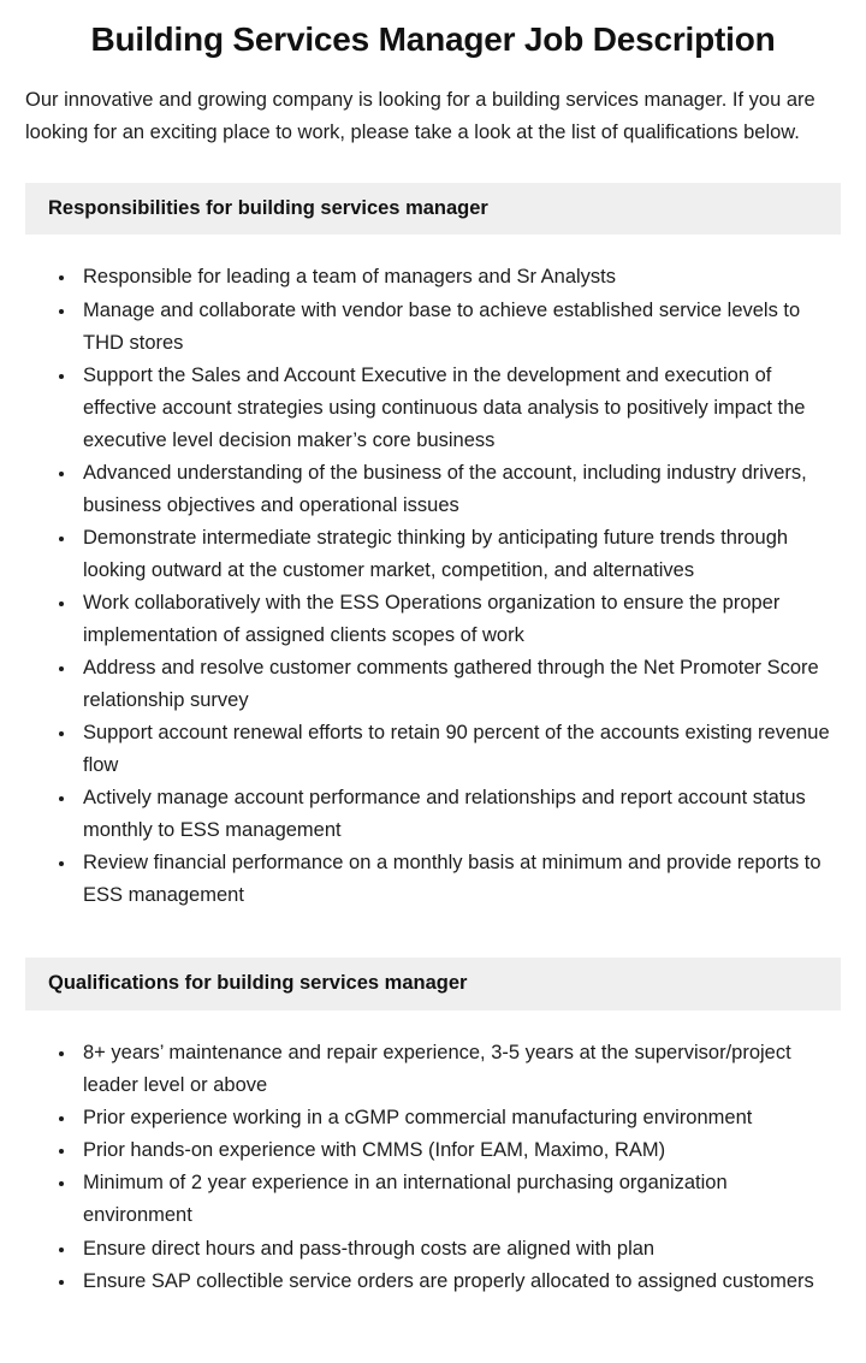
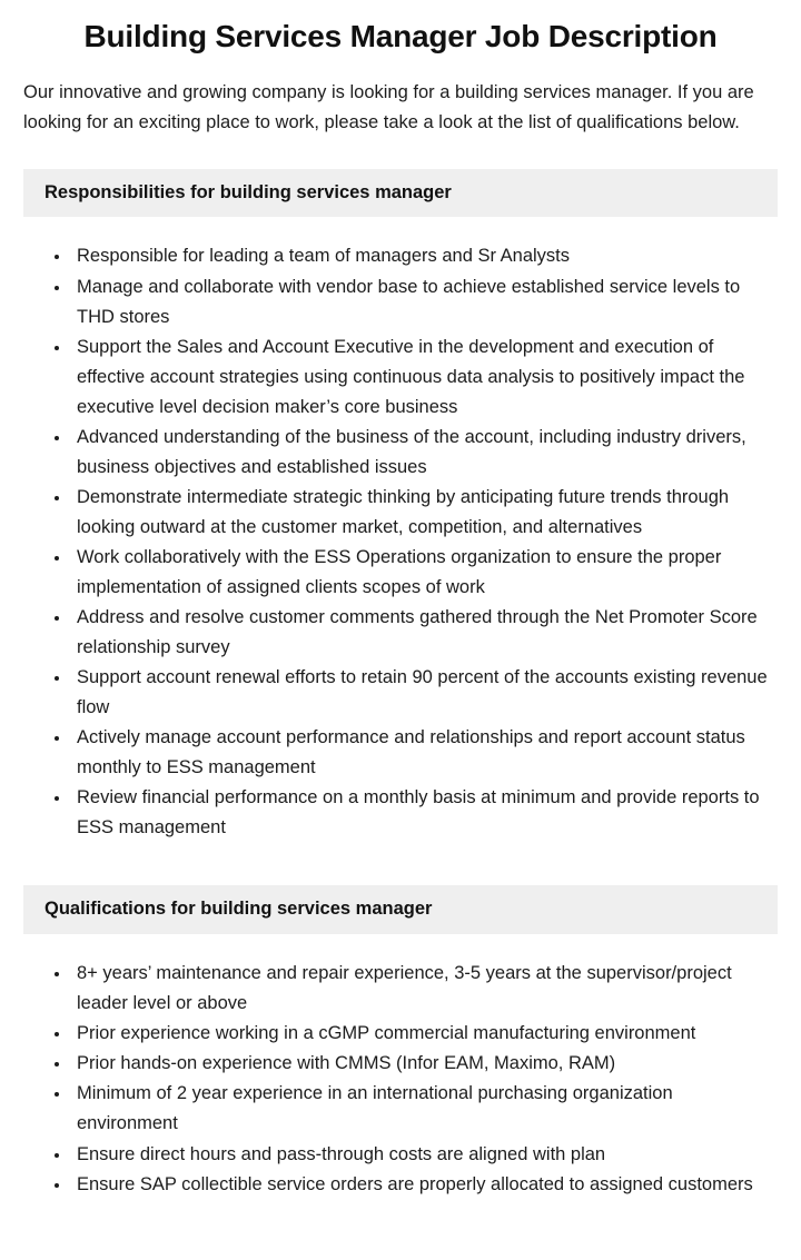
  Building Services Manager Job Description
  Our innovative and growing company is looking for a building services manager. If you are looking for an exciting place to work, please take a look at the list of qualifications below.
  Responsibilities for building services manager
  Responsible for leading a team of managers and Sr Analysts
  Manage and collaborate with vendor base to achieve established service levels to THD stores
  Support the Sales and Account Executive in the development and execution of effective account strategies using continuous data analysis to positively impact the executive level decision maker’s core business
- Advanced understanding of the business of the account, including industry drivers, business objectives and operational issues
+ Advanced understanding of the business of the account, including industry drivers, business objectives and established issues
  Demonstrate intermediate strategic thinking by anticipating future trends through looking outward at the customer market, competition, and alternatives
  Work collaboratively with the ESS Operations organization to ensure the proper implementation of assigned clients scopes of work
  Address and resolve customer comments gathered through the Net Promoter Score relationship survey
  Support account renewal efforts to retain 90 percent of the accounts existing revenue flow
  Actively manage account performance and relationships and report account status monthly to ESS management
  Review financial performance on a monthly basis at minimum and provide reports to ESS management
  Qualifications for building services manager
  8+ years’ maintenance and repair experience, 3-5 years at the supervisor/project leader level or above
  Prior experience working in a cGMP commercial manufacturing environment
  Prior hands-on experience with CMMS (Infor EAM, Maximo, RAM)
  Minimum of 2 year experience in an international purchasing organization environment
  Ensure direct hours and pass-through costs are aligned with plan
  Ensure SAP collectible service orders are properly allocated to assigned customers
